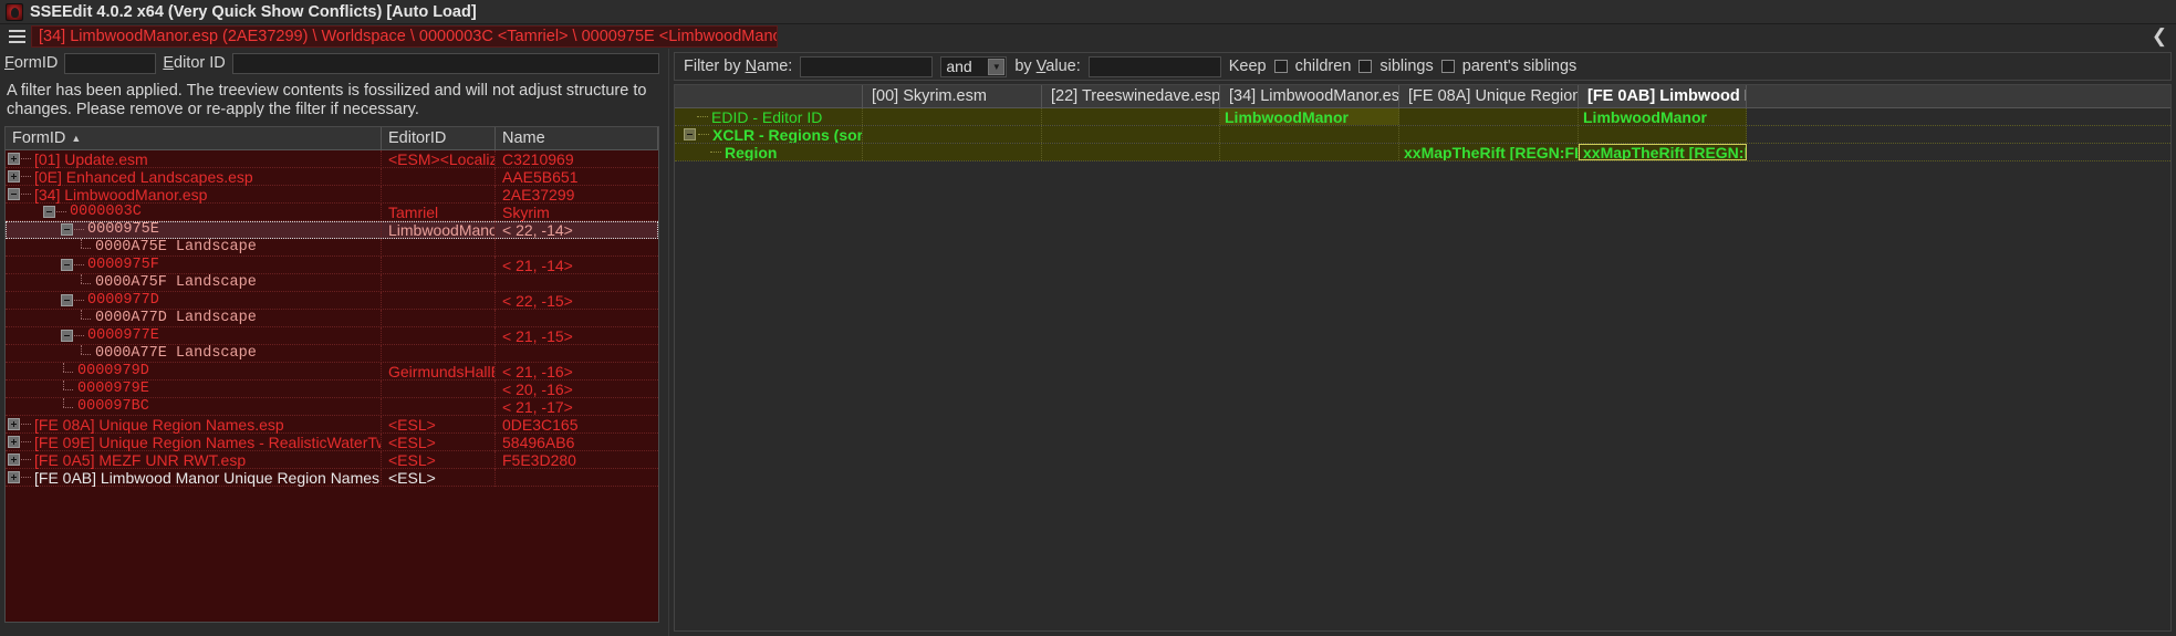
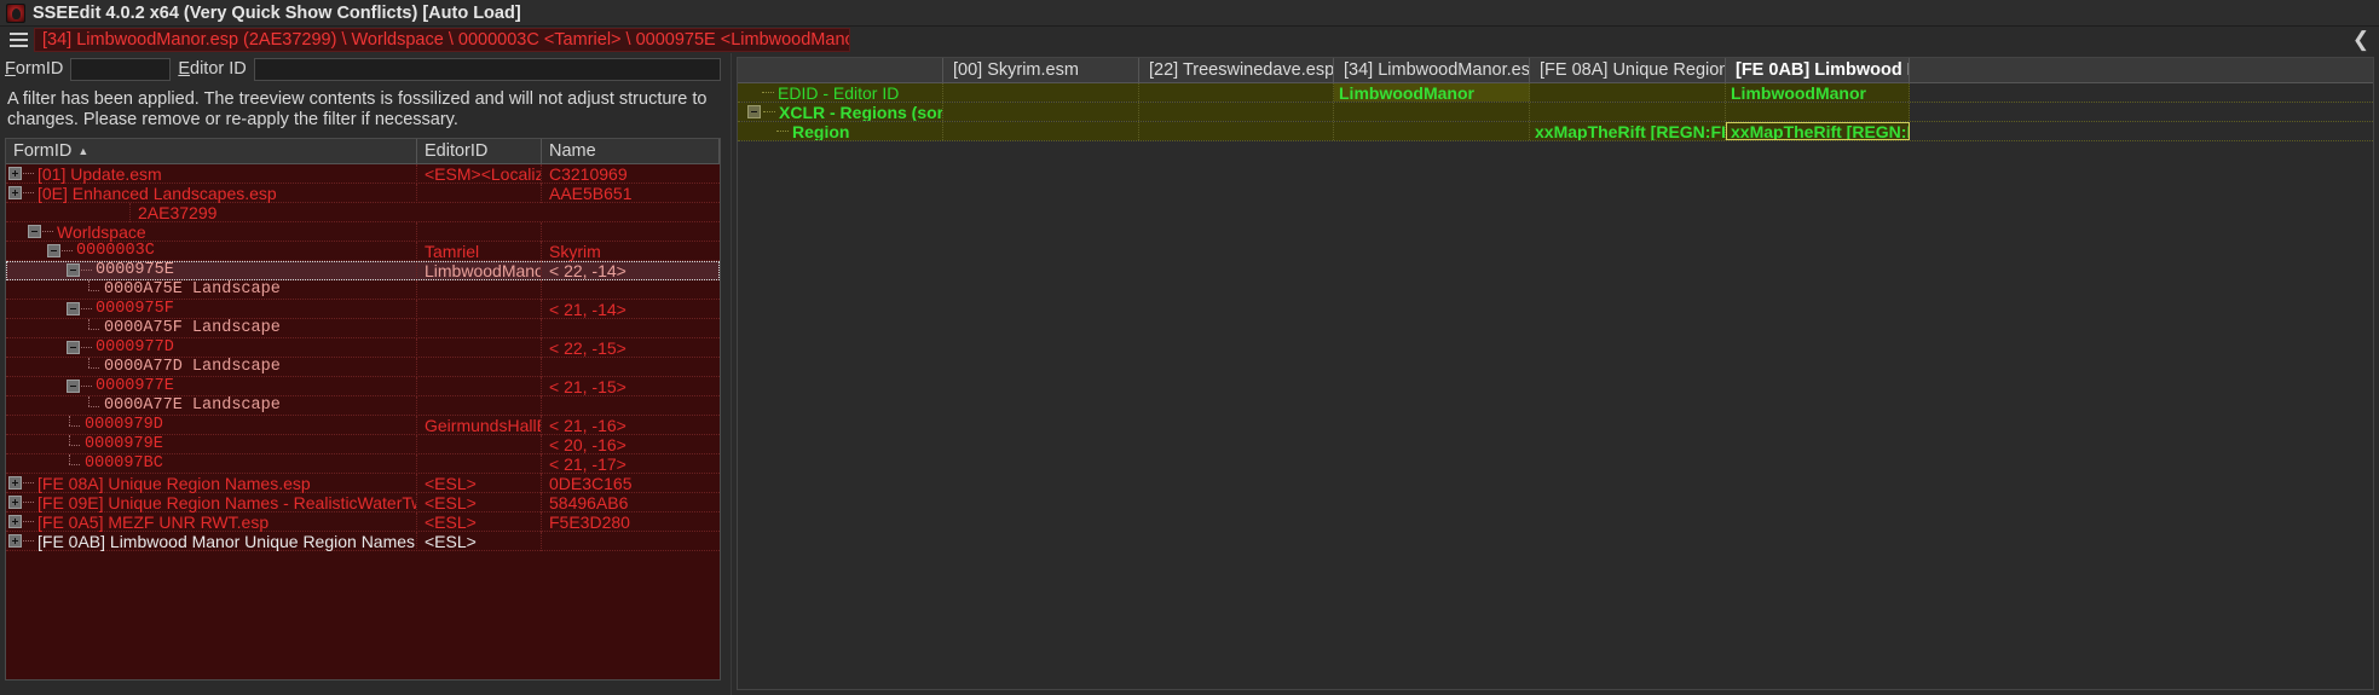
  SSEEdit 4.0.2 x64 (Very Quick Show Conflicts) [Auto Load]
  [34] LimbwoodManor.esp (2AE37299) \ Worldspace \ 0000003C <Tamriel> \ 0000975E <LimbwoodMano
  ❮
  FormID
  Editor ID
  A filter has been applied. The treeview contents is fossilized and will not adjust structure to changes. Please remove or re-apply the filter if necessary.
  FormID
  ▲
  EditorID
  Name
  [01] Update.esm
  <ESM><Localiz
  C3210969
  [0E] Enhanced Landscapes.esp
  AAE5B651
- [34] LimbwoodManor.esp
  2AE37299
+ Worldspace
  0000003C
  Tamriel
  Skyrim
  0000975E
  LimbwoodMano
  < 22, -14>
  0000A75E Landscape
  0000975F
  < 21, -14>
  0000A75F Landscape
  0000977D
  < 22, -15>
  0000A77D Landscape
  0000977E
  < 21, -15>
  0000A77E Landscape
  0000979D
  GeirmundsHall
  < 21, -16>
  0000979E
  < 20, -16>
  000097BC
  < 21, -17>
  [FE 08A] Unique Region Names.esp
  <ESL>
  0DE3C165
  [FE 09E] Unique Region Names - RealisticWaterT
  <ESL>
  58496AB6
  [FE 0A5] MEZF UNR RWT.esp
  <ESL>
  F5E3D280
  [FE 0AB] Limbwood Manor Unique Region Names
  <ESL>
- Filter by Name:
- and
- ▼
- by Value:
- Keep
- children
- siblings
- parent's siblings
  [00] Skyrim.esm
  [22] Treeswinedave.esp
  [34] LimbwoodManor.es
  EDID - Editor ID
  LimbwoodManor
  LimbwoodManor
  XCLR - Regions (sor
  Region
  xxMapTheRift [REGN:F
